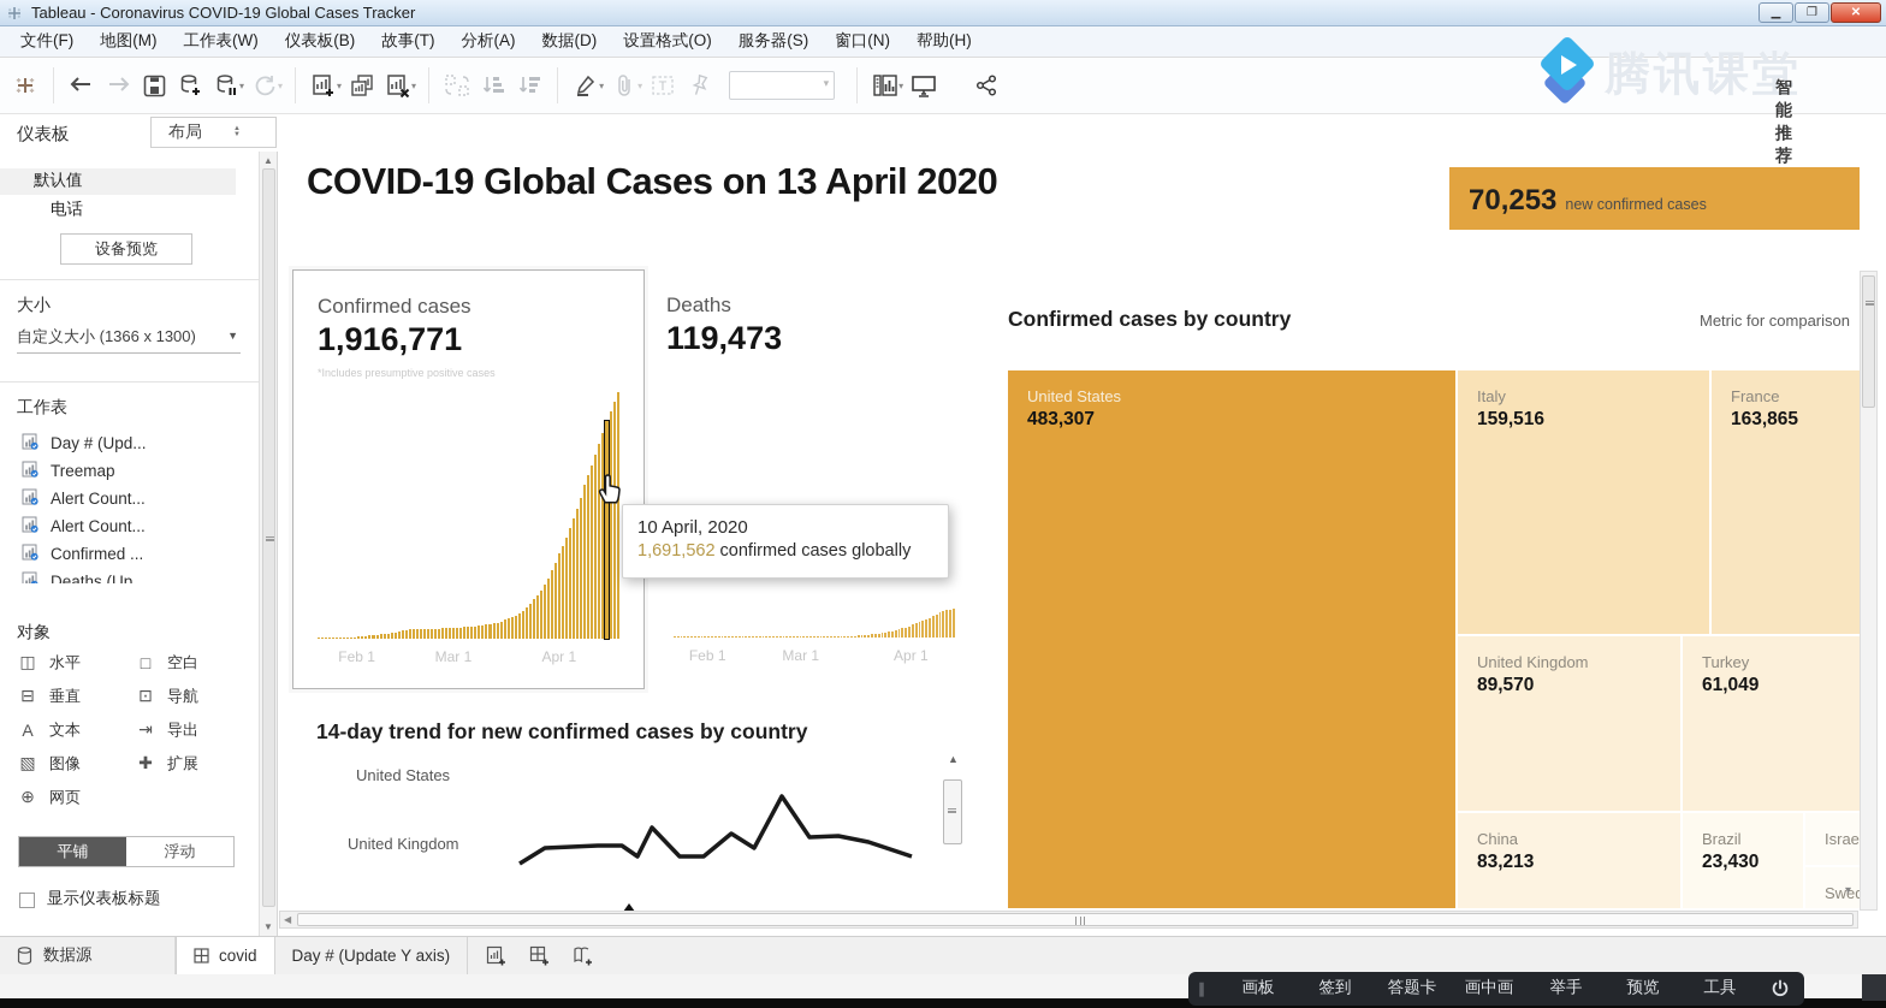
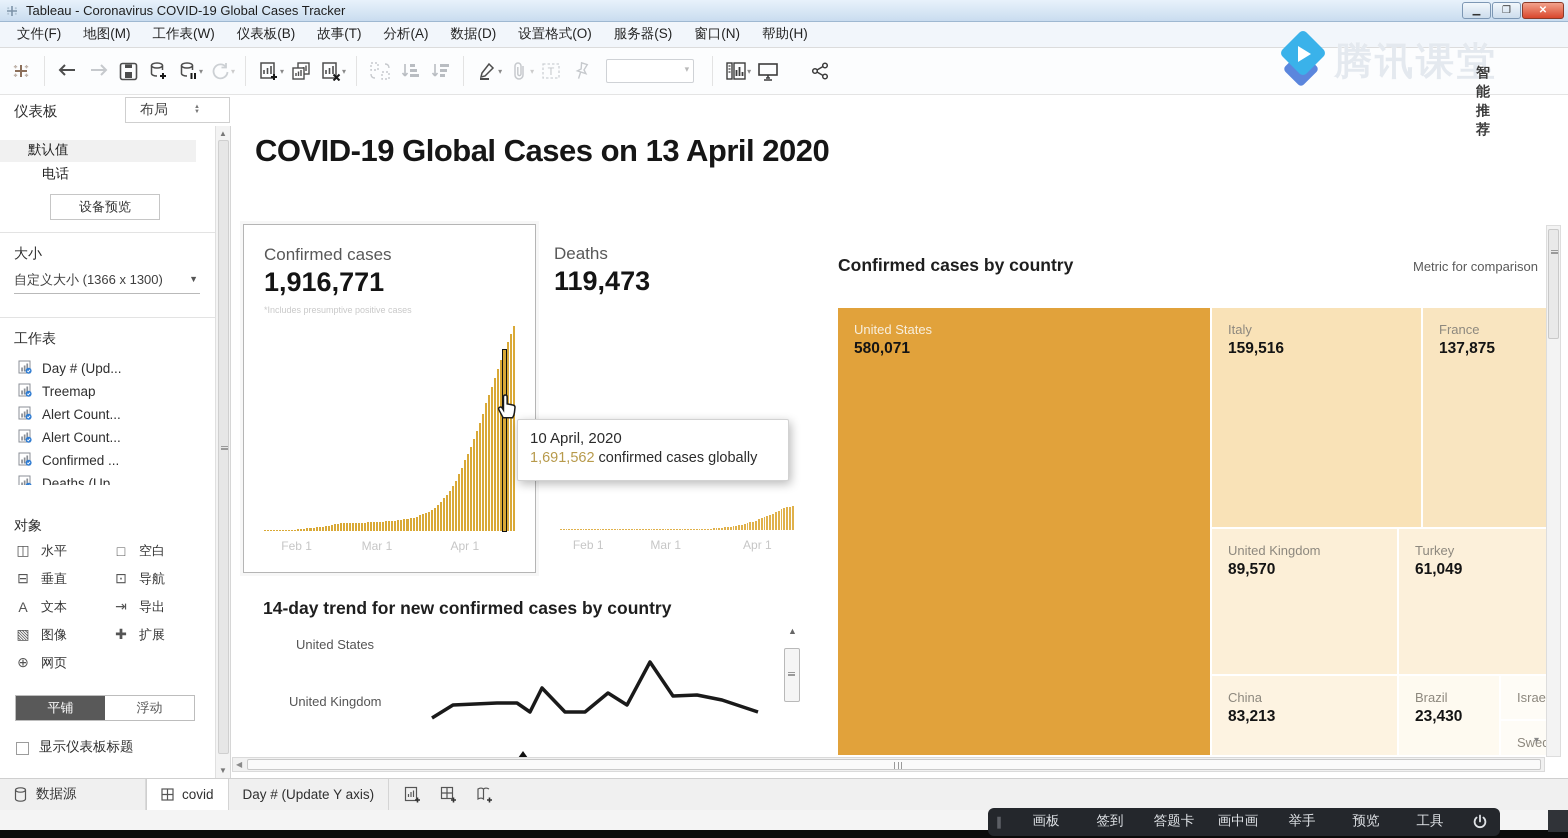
  Tableau - Coronavirus COVID-19 Global Cases Tracker
  ▁
  ❐
  ✕
  文件(F)
  地图(M)
  工作表(W)
  仪表板(B)
  故事(T)
  分析(A)
  数据(D)
  设置格式(O)
  服务器(S)
  窗口(N)
  帮助(H)
  ▾
  ▾
  ▾
  ▾
  ▾
  ▾
  T
  ▾
  腾讯课堂
  智能推荐
  仪表板
  布局
  默认值
  电话
  设备预览
  大小
  自定义大小 (1366 x 1300)
  ▼
  工作表
  Day # (Upd...
  Treemap
  Alert Count...
  Alert Count...
  Confirmed ...
  Deaths (Up...
  对象
  ◫
  水平
  □
  空白
  ⊟
  垂直
  ⊡
  导航
  A
  文本
  ⇥
  导出
  ▧
  图像
  ✚
  扩展
  ⊕
  网页
  平铺
  浮动
  显示仪表板标题
  ▲
  ▼
  COVID-19 Global Cases on 13 April 2020
- 70,253
- new confirmed cases
  Confirmed cases
  1,916,771
  *Includes presumptive positive cases
  Feb 1
  Mar 1
  Apr 1
  Deaths
  119,473
  Feb 1
  Mar 1
  Apr 1
  10 April, 2020
  1,691,562 confirmed cases globally
  Confirmed cases by country
  Metric for comparison
  United States
- 483,307
+ 580,071
  Italy
  159,516
  France
- 163,865
+ 137,875
  United Kingdom
  89,570
  Turkey
  61,049
  China
  83,213
  Brazil
  23,430
  Israe
  ▾
  14-day trend for new confirmed cases by country
  United States
  United Kingdom
  ▲
  ◀
  数据源
  covid
  Day # (Update Y axis)
  ∥
  画板
  签到
  答题卡
  画中画
  举手
  预览
  工具
